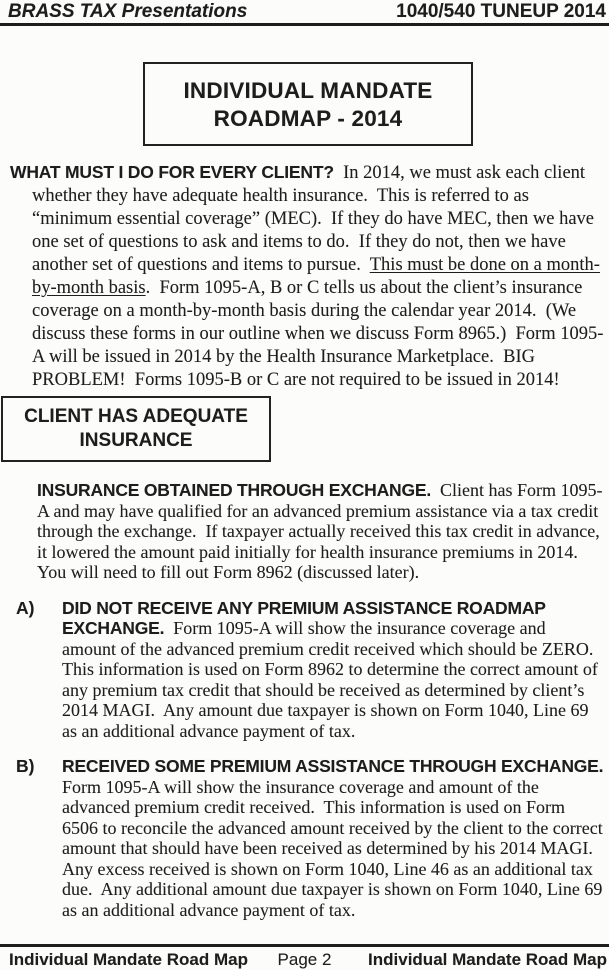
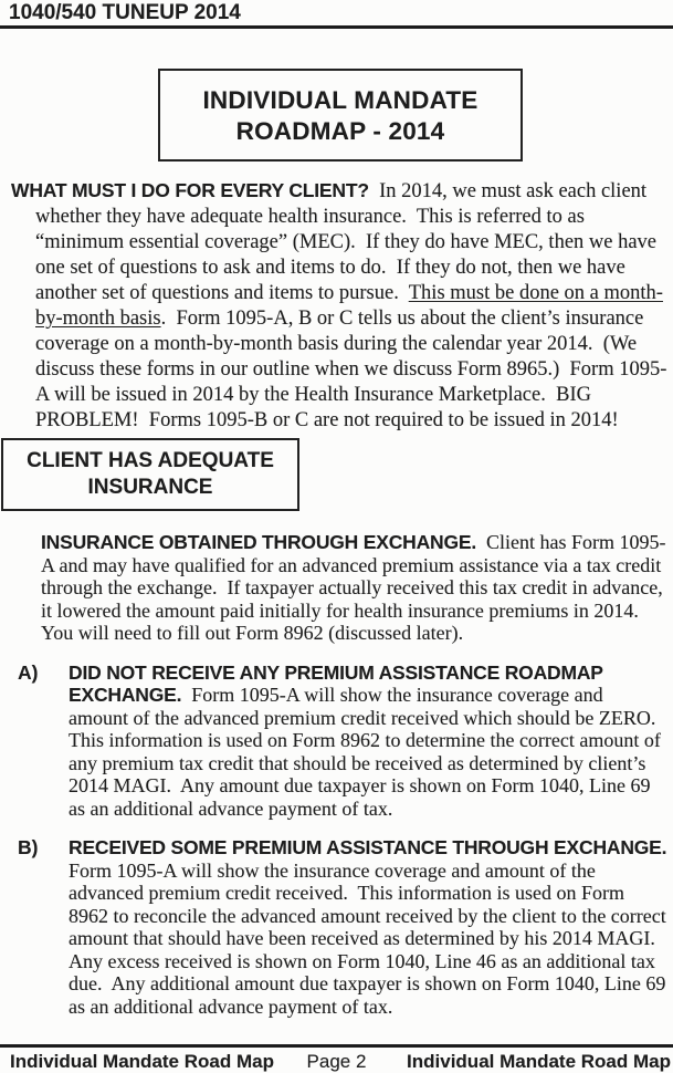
- BRASS TAX Presentations
  1040/540 TUNEUP 2014
  INDIVIDUAL MANDATE
  ROADMAP - 2014
  WHAT MUST I DO FOR EVERY CLIENT? In 2014, we must ask each client whether they have adequate health insurance. This is referred to as “minimum essential coverage” (MEC). If they do have MEC, then we have one set of questions to ask and items to do. If they do not, then we have another set of questions and items to pursue. This must be done on a month-by-month basis. Form 1095-A, B or C tells us about the client’s insurance coverage on a month-by-month basis during the calendar year 2014. (We discuss these forms in our outline when we discuss Form 8965.) Form 1095-A will be issued in 2014 by the Health Insurance Marketplace. BIG PROBLEM! Forms 1095-B or C are not required to be issued in 2014!
  CLIENT HAS ADEQUATE
  INSURANCE
  INSURANCE OBTAINED THROUGH EXCHANGE. Client has Form 1095-A and may have qualified for an advanced premium assistance via a tax credit through the exchange. If taxpayer actually received this tax credit in advance, it lowered the amount paid initially for health insurance premiums in 2014. You will need to fill out Form 8962 (discussed later).
  A) DID NOT RECEIVE ANY PREMIUM ASSISTANCE ROADMAP EXCHANGE. Form 1095-A will show the insurance coverage and amount of the advanced premium credit received which should be ZERO. This information is used on Form 8962 to determine the correct amount of any premium tax credit that should be received as determined by client’s 2014 MAGI. Any amount due taxpayer is shown on Form 1040, Line 69 as an additional advance payment of tax.
- B) RECEIVED SOME PREMIUM ASSISTANCE THROUGH EXCHANGE. Form 1095-A will show the insurance coverage and amount of the advanced premium credit received. This information is used on Form 6506 to reconcile the advanced amount received by the client to the correct amount that should have been received as determined by his 2014 MAGI. Any excess received is shown on Form 1040, Line 46 as an additional tax due. Any additional amount due taxpayer is shown on Form 1040, Line 69 as an additional advance payment of tax.
+ B) RECEIVED SOME PREMIUM ASSISTANCE THROUGH EXCHANGE. Form 1095-A will show the insurance coverage and amount of the advanced premium credit received. This information is used on Form 8962 to reconcile the advanced amount received by the client to the correct amount that should have been received as determined by his 2014 MAGI. Any excess received is shown on Form 1040, Line 46 as an additional tax due. Any additional amount due taxpayer is shown on Form 1040, Line 69 as an additional advance payment of tax.
  Individual Mandate Road Map
  Page 2
  Individual Mandate Road Map
